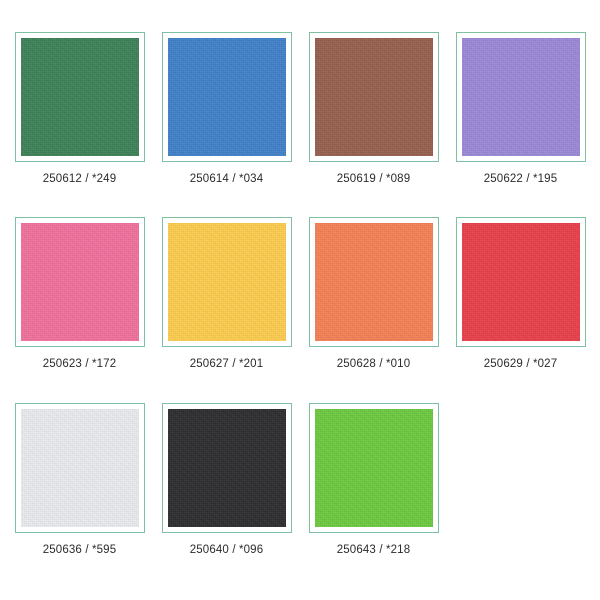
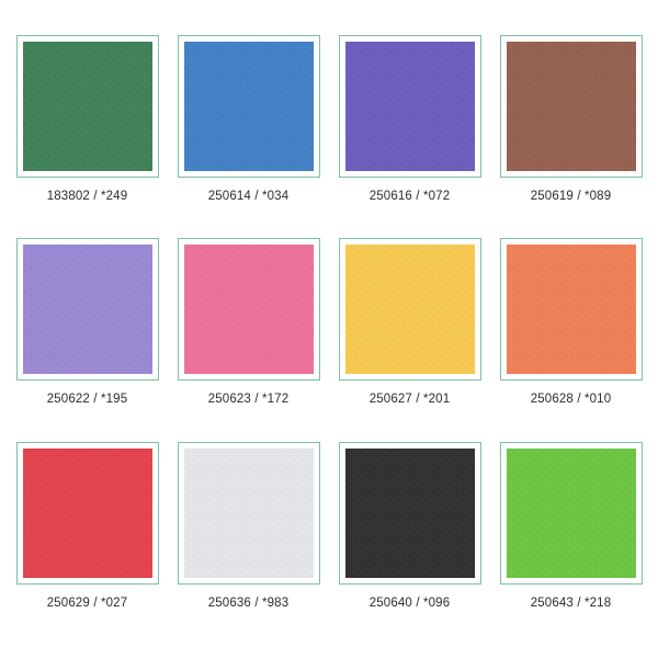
- 250612 / *249
+ 183802 / *249
  250614 / *034
+ 250616 / *072
  250619 / *089
  250622 / *195
  250623 / *172
  250627 / *201
  250628 / *010
  250629 / *027
- 250636 / *595
+ 250636 / *983
  250640 / *096
  250643 / *218
